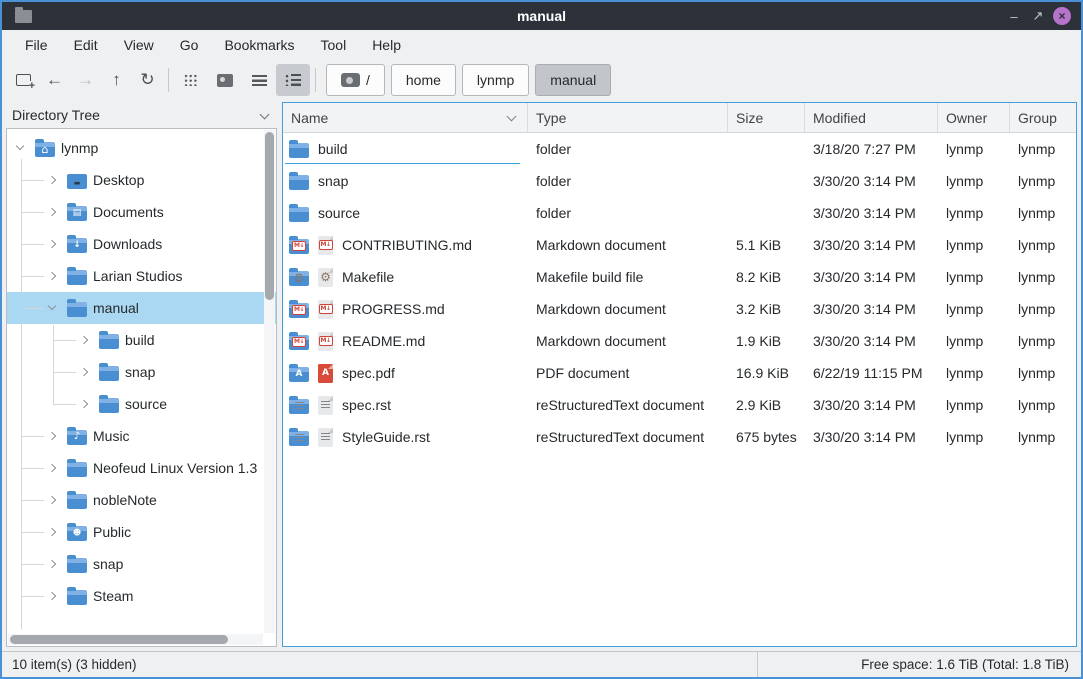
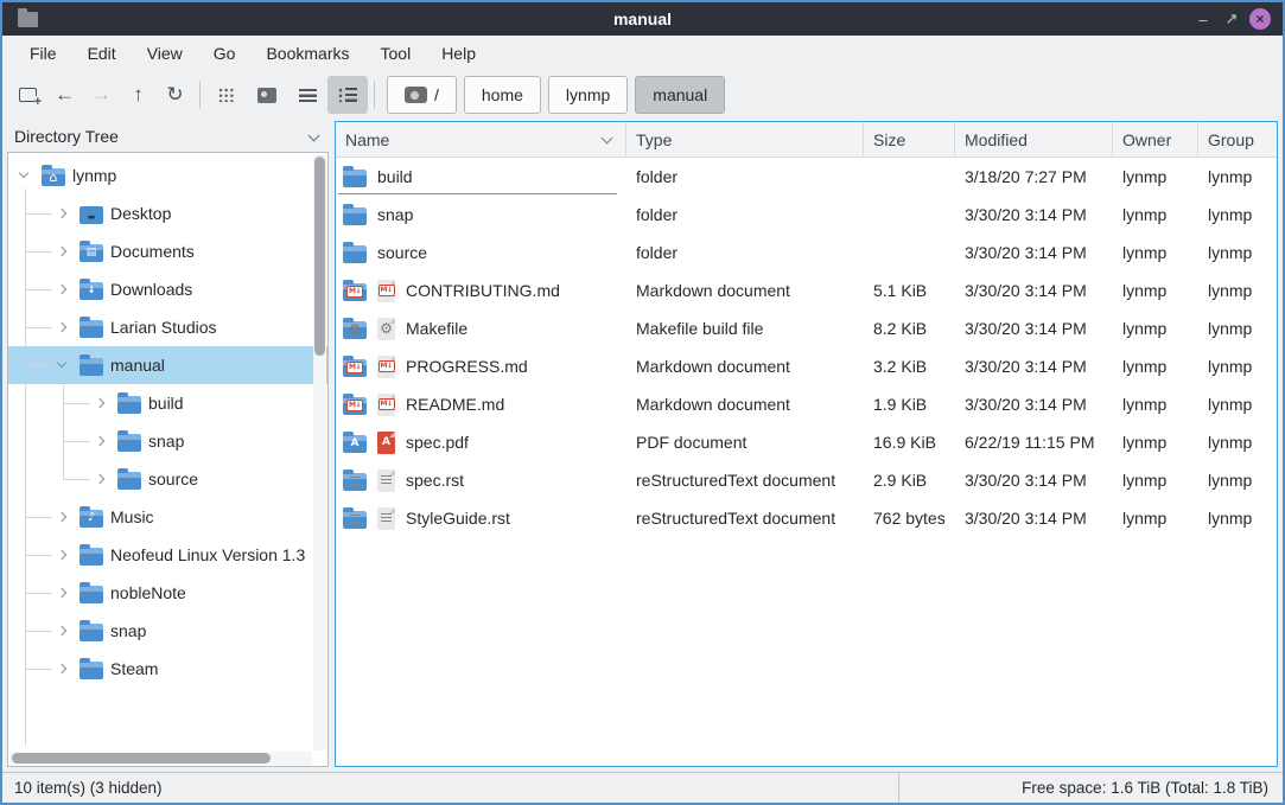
  manual
  –
  ↗
  ×
  File
  Edit
  View
  Go
  Bookmarks
  Tool
  Help
  ←
  →
  ↑
  ↻
  /
  home
  lynmp
  manual
  Directory Tree
  lynmp
  Desktop
  Documents
  Downloads
  Larian Studios
  manual
  build
  snap
  source
  Music
  Neofeud Linux Version 1.3
  nobleNote
- Public
  snap
  Steam
  Name
  Type
  Size
  Modified
  Owner
  Group
  build
  folder
  3/18/20 7:27 PM
  lynmp
  lynmp
  snap
  folder
  3/30/20 3:14 PM
  lynmp
  lynmp
  source
  folder
  3/30/20 3:14 PM
  lynmp
  lynmp
  CONTRIBUTING.md
  Markdown document
  5.1 KiB
  3/30/20 3:14 PM
  lynmp
  lynmp
  Makefile
  Makefile build file
  8.2 KiB
  3/30/20 3:14 PM
  lynmp
  lynmp
  PROGRESS.md
  Markdown document
  3.2 KiB
  3/30/20 3:14 PM
  lynmp
  lynmp
  README.md
  Markdown document
  1.9 KiB
  3/30/20 3:14 PM
  lynmp
  lynmp
  spec.pdf
  PDF document
  16.9 KiB
  6/22/19 11:15 PM
  lynmp
  lynmp
  spec.rst
  reStructuredText document
  2.9 KiB
  3/30/20 3:14 PM
  lynmp
  lynmp
  StyleGuide.rst
  reStructuredText document
- 675 bytes
+ 762 bytes
  3/30/20 3:14 PM
  lynmp
  lynmp
  10 item(s) (3 hidden)
  Free space: 1.6 TiB (Total: 1.8 TiB)
